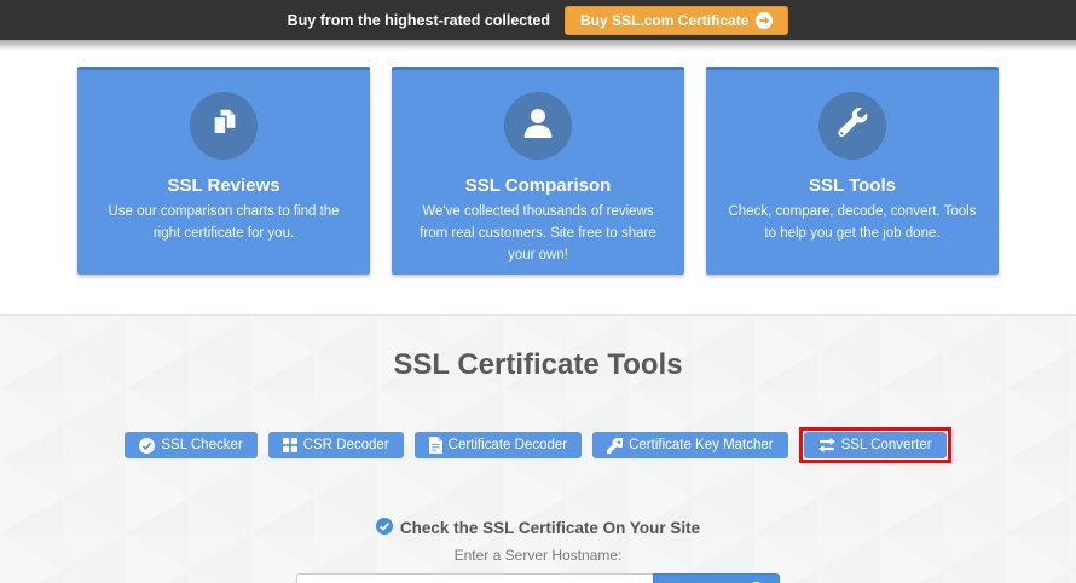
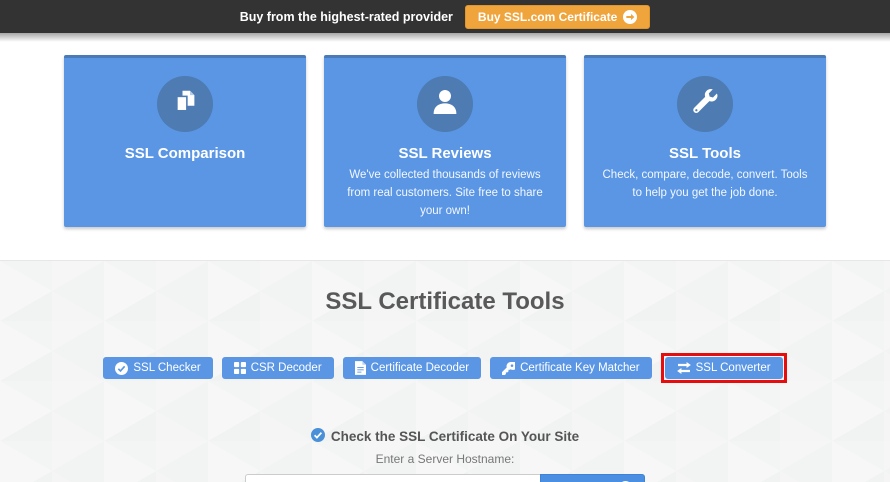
- Buy from the highest-rated collected
+ Buy from the highest-rated provider
  Buy SSL.com Certificate
- SSL Reviews
+ SSL Comparison
- Use our comparison charts to find the right certificate for you.
- SSL Comparison
+ SSL Reviews
  We've collected thousands of reviews from real customers. Site free to share your own!
  SSL Tools
  Check, compare, decode, convert. Tools to help you get the job done.
  SSL Certificate Tools
  SSL Checker
  CSR Decoder
  Certificate Decoder
  Certificate Key Matcher
  SSL Converter
  Check the SSL Certificate On Your Site
  Enter a Server Hostname:
